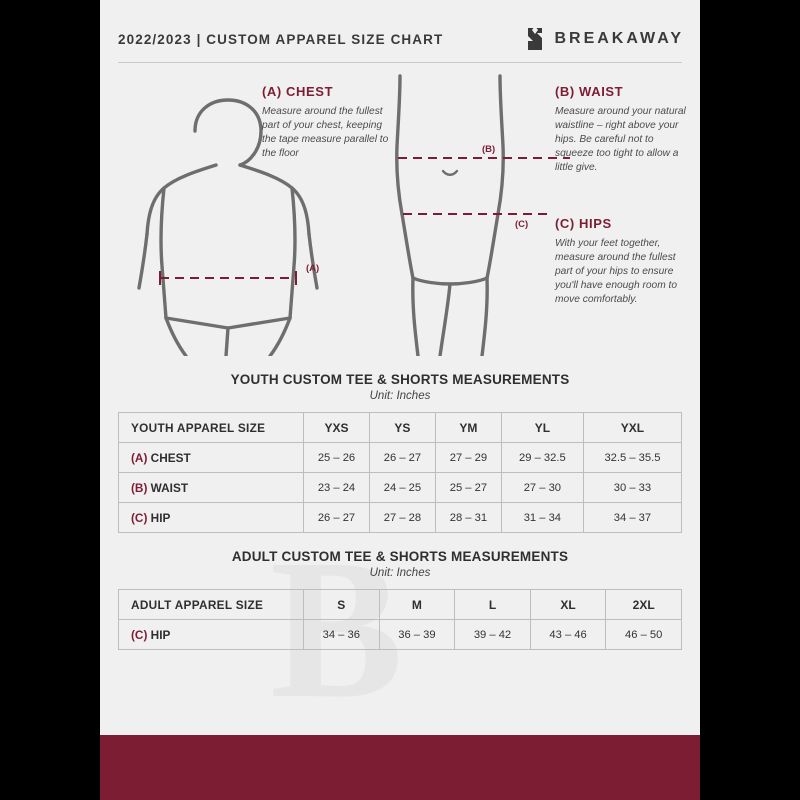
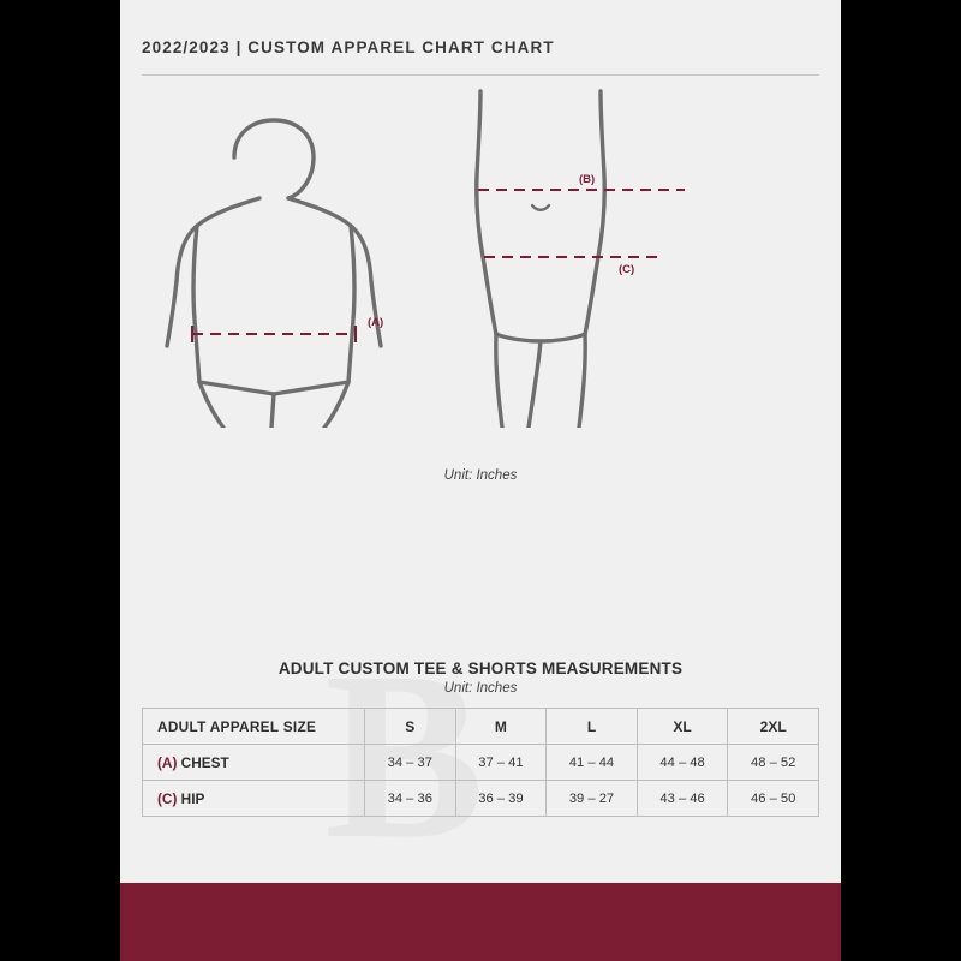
  B
- 2022/2023 | CUSTOM APPAREL SIZE CHART
+ 2022/2023 | CUSTOM APPAREL CHART CHART
- BREAKAWAY
  (A)
  (B)
  (C)
- (A) CHEST
- Measure around the fullest part of your chest, keeping the tape measure parallel to the floor
- (B) WAIST
- Measure around your natural waistline – right above your hips. Be careful not to squeeze too tight to allow a little give.
- (C) HIPS
- With your feet together, measure around the fullest part of your hips to ensure you'll have enough room to move comfortably.
- YOUTH CUSTOM TEE & SHORTS MEASUREMENTS
  Unit: Inches
- YOUTH APPAREL SIZE	YXS	YS	YM	YL	YXL
- (A) CHEST	25 – 26	26 – 27	27 – 29	29 – 32.5	32.5 – 35.5
- (B) WAIST	23 – 24	24 – 25	25 – 27	27 – 30	30 – 33
- (C) HIP	26 – 27	27 – 28	28 – 31	31 – 34	34 – 37
  ADULT CUSTOM TEE & SHORTS MEASUREMENTS
  Unit: Inches
  ADULT APPAREL SIZE	S	M	L	XL	2XL
+ (A) CHEST	34 – 37	37 – 41	41 – 44	44 – 48	48 – 52
- (C) HIP	34 – 36	36 – 39	39 – 42	43 – 46	46 – 50
+ (C) HIP	34 – 36	36 – 39	39 – 27	43 – 46	46 – 50
